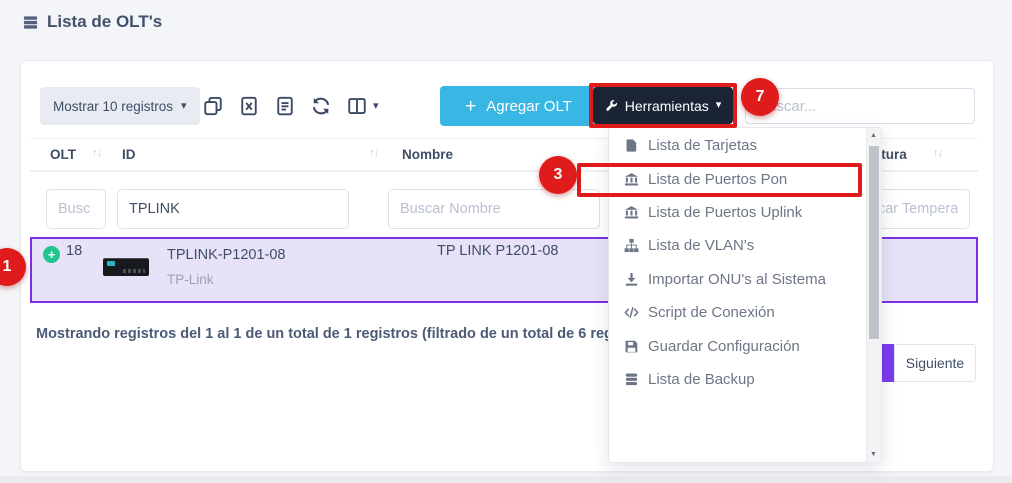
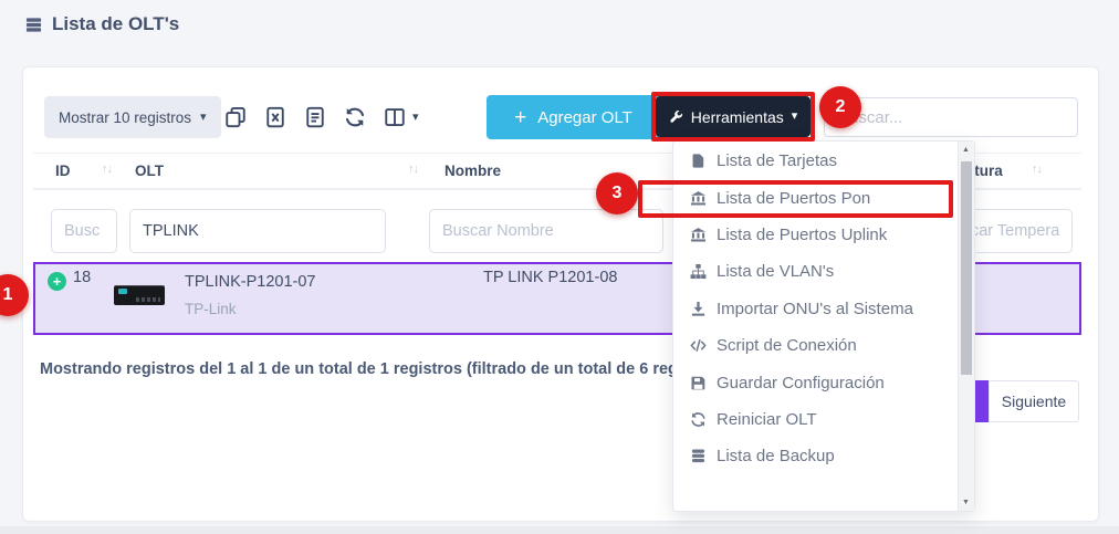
  Lista de OLT's
  Mostrar 10 registros
  ▾
  ▾
  +
  Agregar OLT
  Herramientas
  ▾
  scar...
- OLT
+ ID
  ↑↓
- ID
+ OLT
  ↑↓
  Nombre
  ↑↓
  Busc
  TPLINK
  Buscar Nombre
  +
  18
- TPLINK-P1201-08
+ TPLINK-P1201-07
  TP-Link
  TP LINK P1201-08
  Mostrando registros del 1 al 1 de un total de 1 registros (filtrado de un total de 6 re
  Siguiente
  Lista de Tarjetas
  Lista de Puertos Pon
  Lista de Puertos Uplink
  Lista de VLAN's
  Importar ONU's al Sistema
  Script de Conexión
  Guardar Configuración
+ Reiniciar OLT
  Lista de Backup
  1
- 7
+ 2
  3
